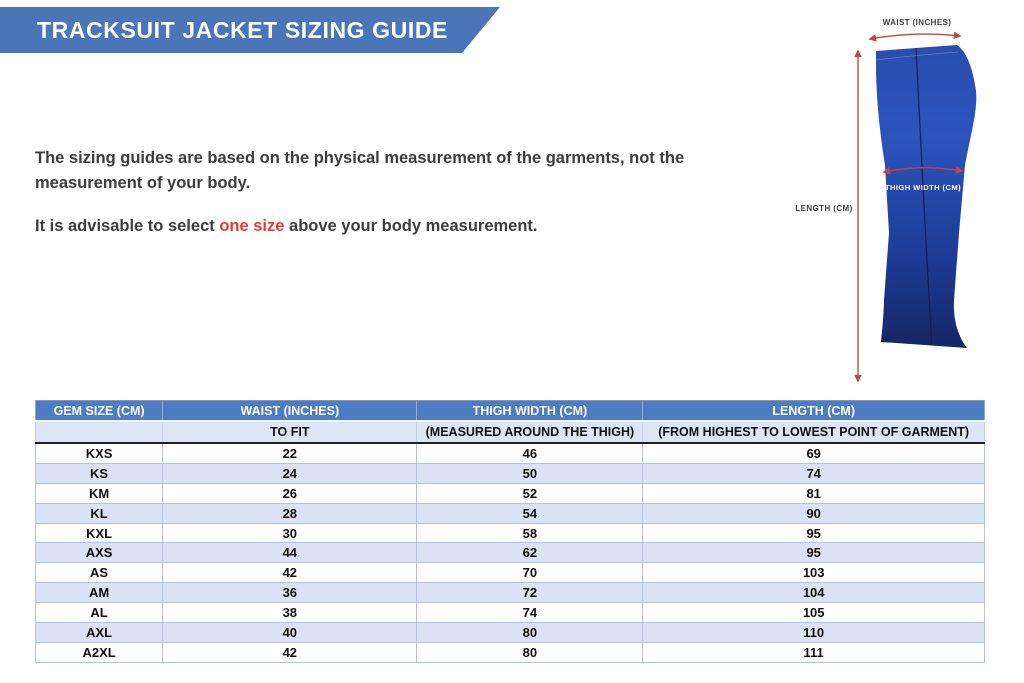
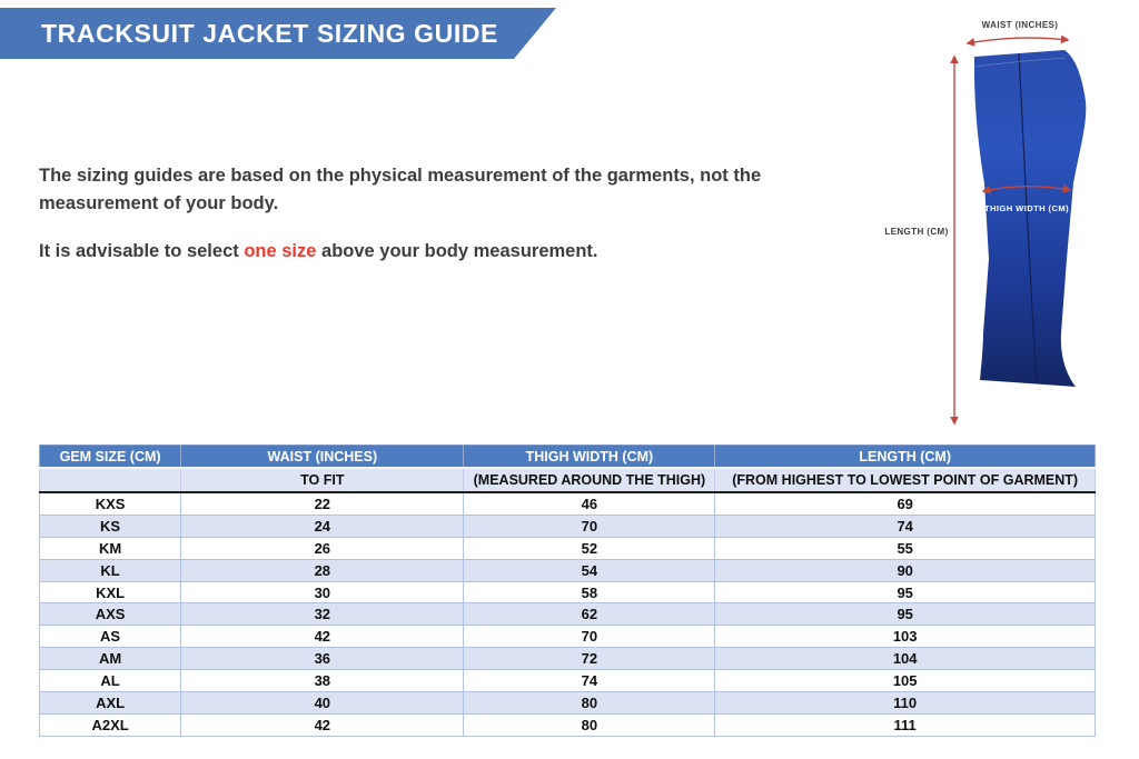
  TRACKSUIT JACKET SIZING GUIDE
  The sizing guides are based on the physical measurement of the garments, not the measurement of your body.
  It is advisable to select one size above your body measurement.
  WAIST (INCHES)
  THIGH WIDTH (CM)
  LENGTH (CM)
  GEM SIZE (CM)	WAIST (INCHES)	THIGH WIDTH (CM)	LENGTH (CM)
  	TO FIT	(MEASURED AROUND THE THIGH)	(FROM HIGHEST TO LOWEST POINT OF GARMENT)
  KXS	22	46	69
- KS	24	50	74
+ KS	24	70	74
- KM	26	52	81
+ KM	26	52	55
  KL	28	54	90
  KXL	30	58	95
- AXS	44	62	95
+ AXS	32	62	95
  AS	42	70	103
  AM	36	72	104
  AL	38	74	105
  AXL	40	80	110
  A2XL	42	80	111
